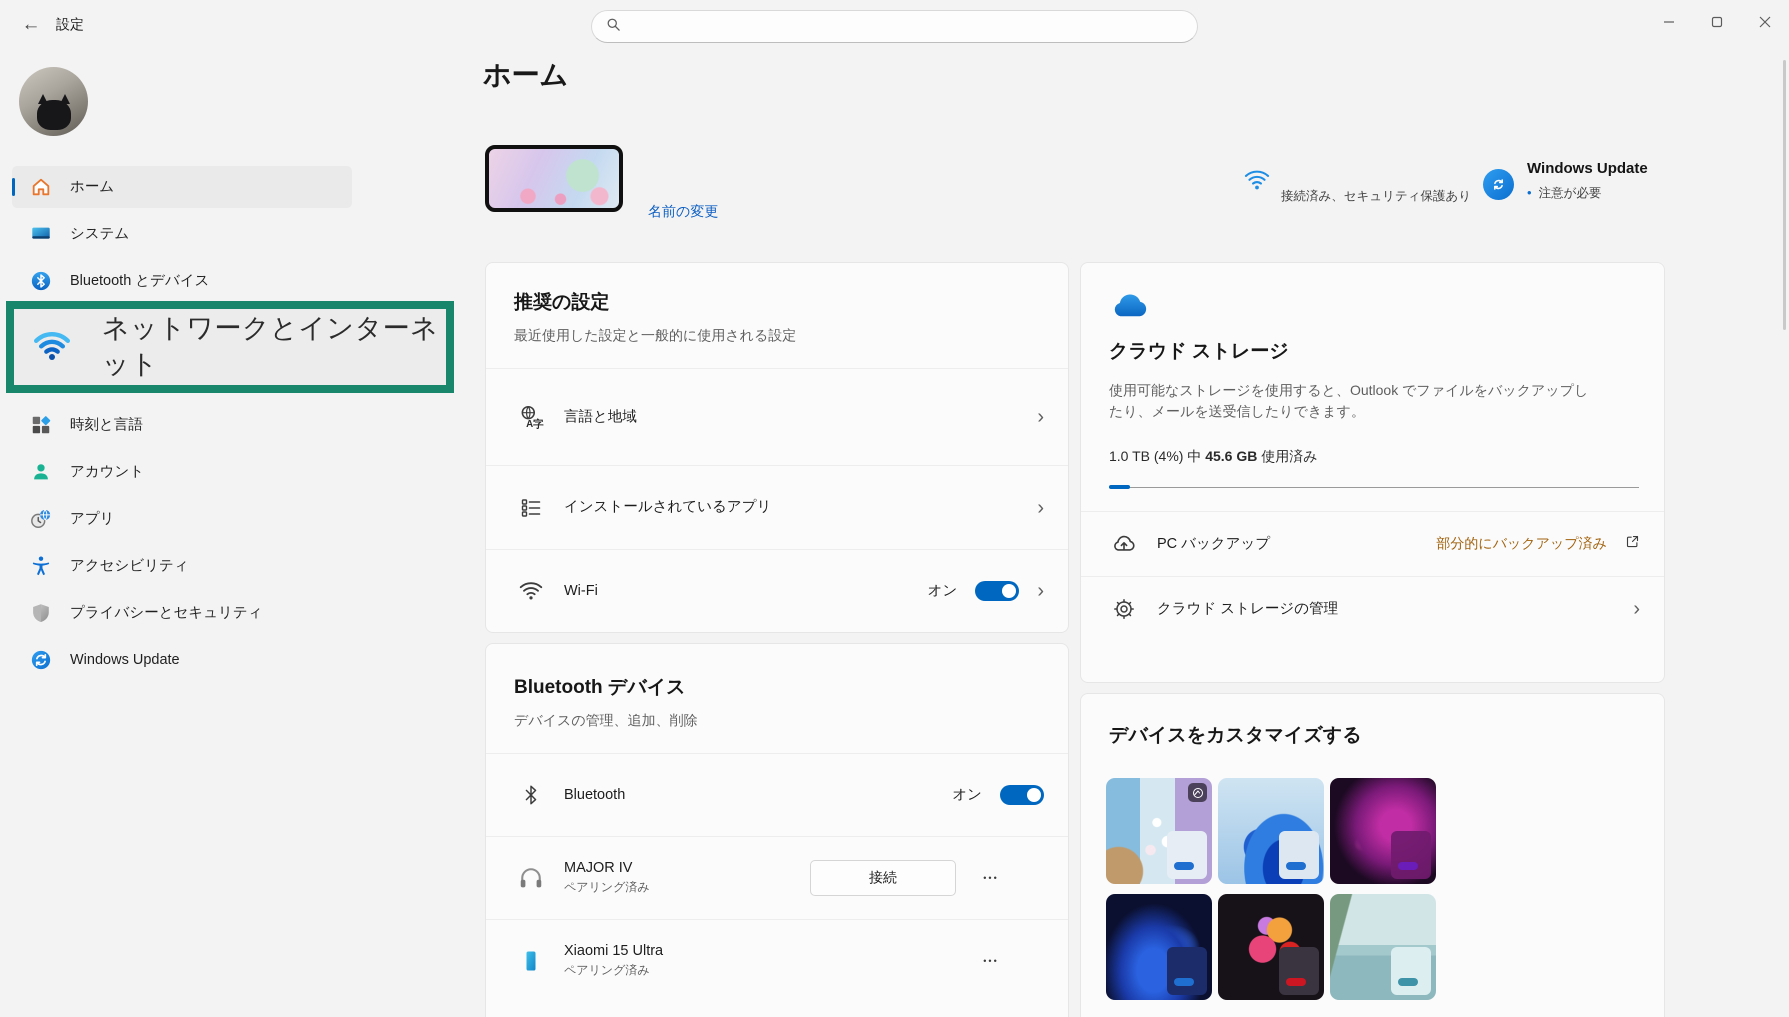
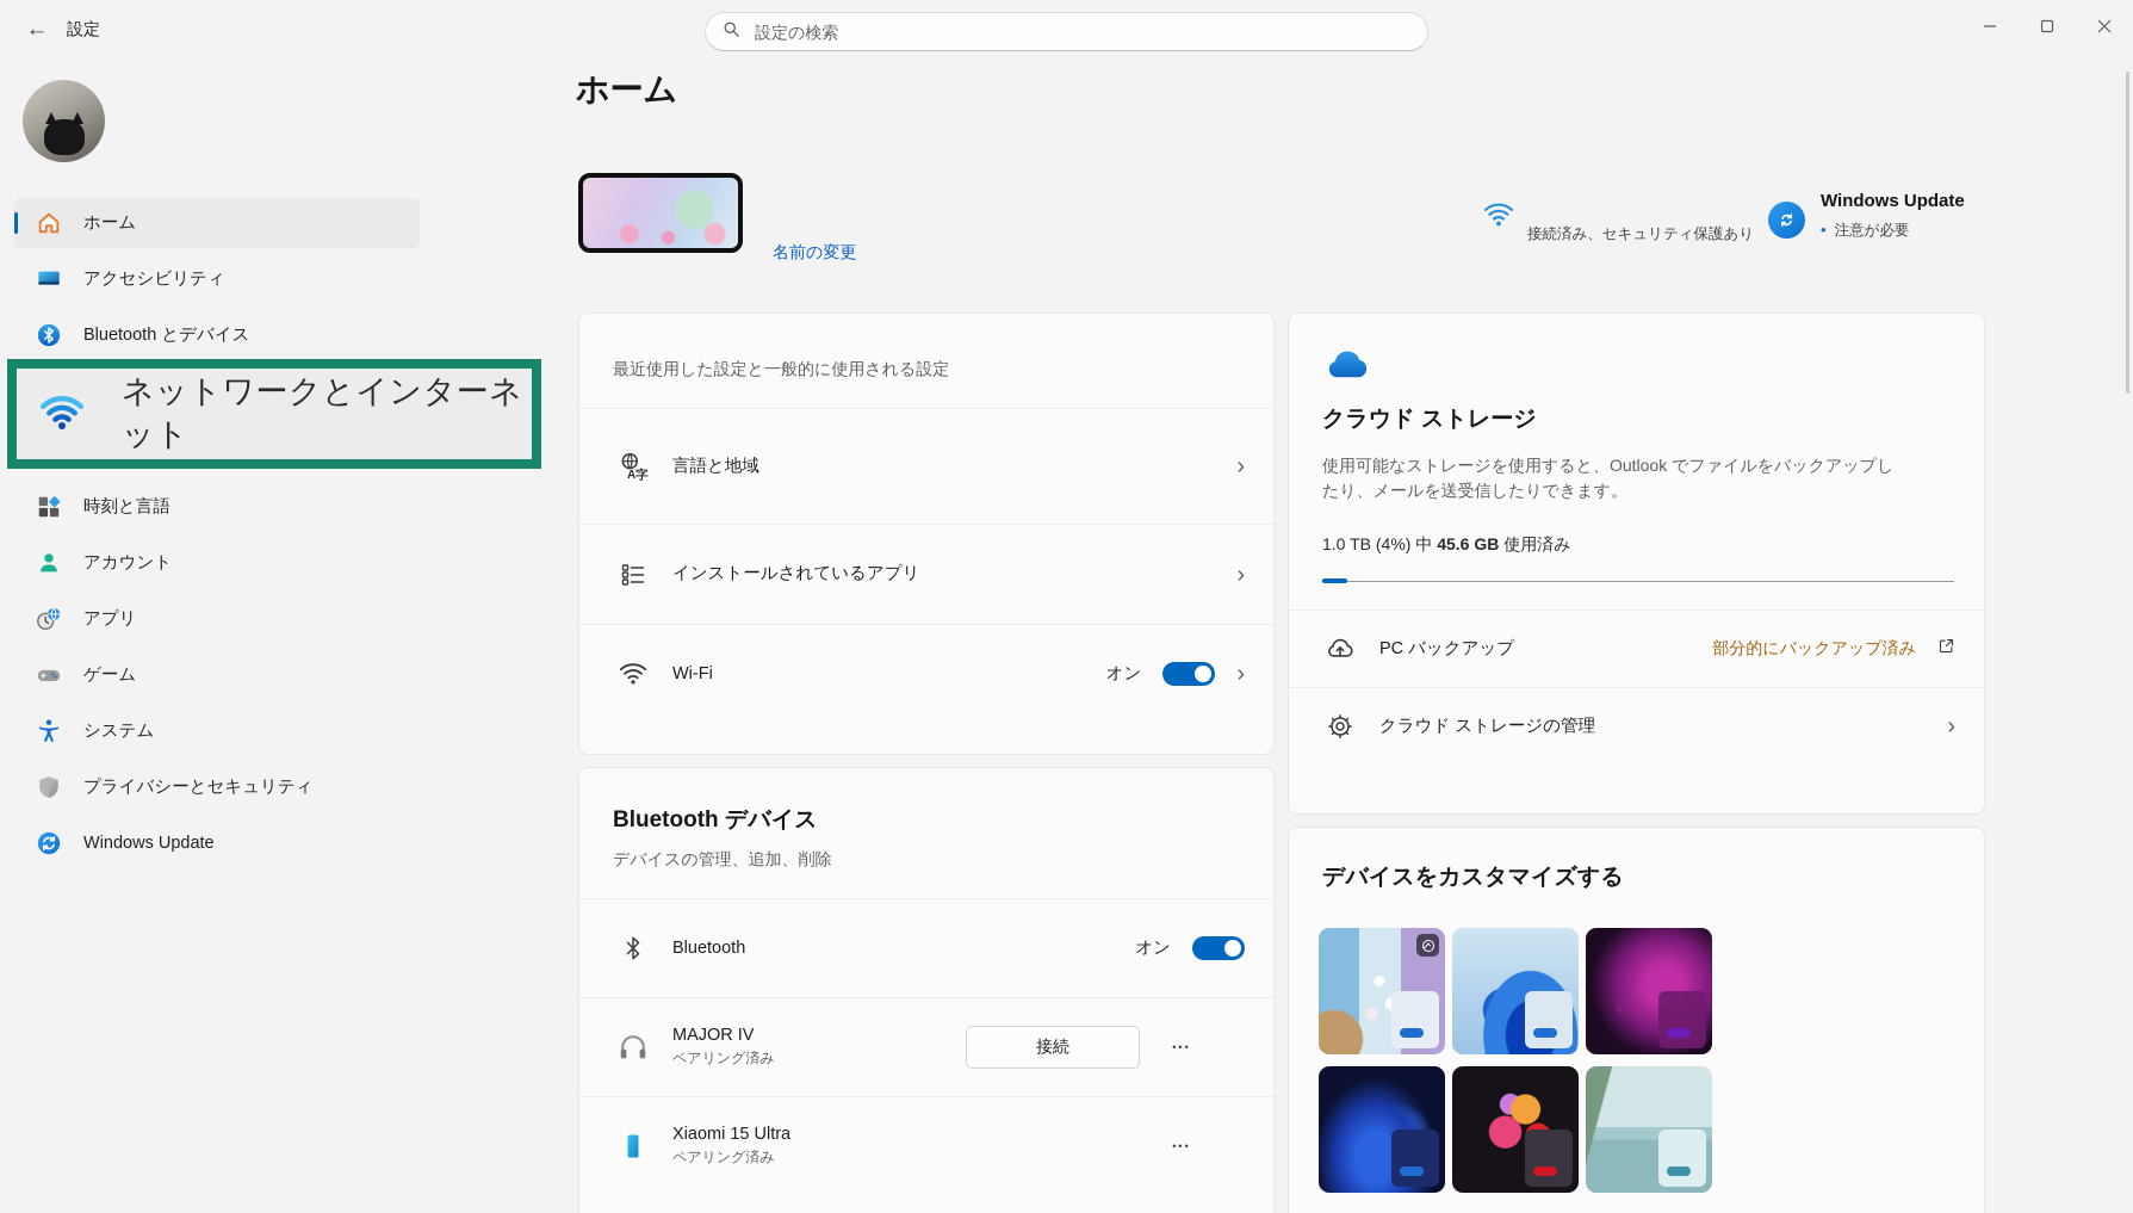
  ←
  設定
+ 設定の検索
  ホーム
- システム
+ アクセシビリティ
  Bluetooth とデバイス
  ネットワークとインターネット
  時刻と言語
  アカウント
  アプリ
+ ゲーム
- アクセシビリティ
+ システム
  プライバシーとセキュリティ
  Windows Update
  ホーム
  名前の変更
  接続済み、セキュリティ保護あり
  Windows Update
  • 注意が必要
- 推奨の設定
  最近使用した設定と一般的に使用される設定
  A
  字
  言語と地域
  ›
  インストールされているアプリ
  ›
  Wi-Fi
  オン
  ›
  Bluetooth デバイス
  デバイスの管理、追加、削除
  Bluetooth
  オン
  MAJOR IV
  ペアリング済み
  接続
  •••
  Xiaomi 15 Ultra
  ペアリング済み
  •••
  クラウド ストレージ
  使用可能なストレージを使用すると、Outlook でファイルをバックアップしたり、メールを送受信したりできます。
  1.0 TB (4%) 中 45.6 GB 使用済み
  PC バックアップ
  部分的にバックアップ済み
  クラウド ストレージの管理
  ›
  デバイスをカスタマイズする
